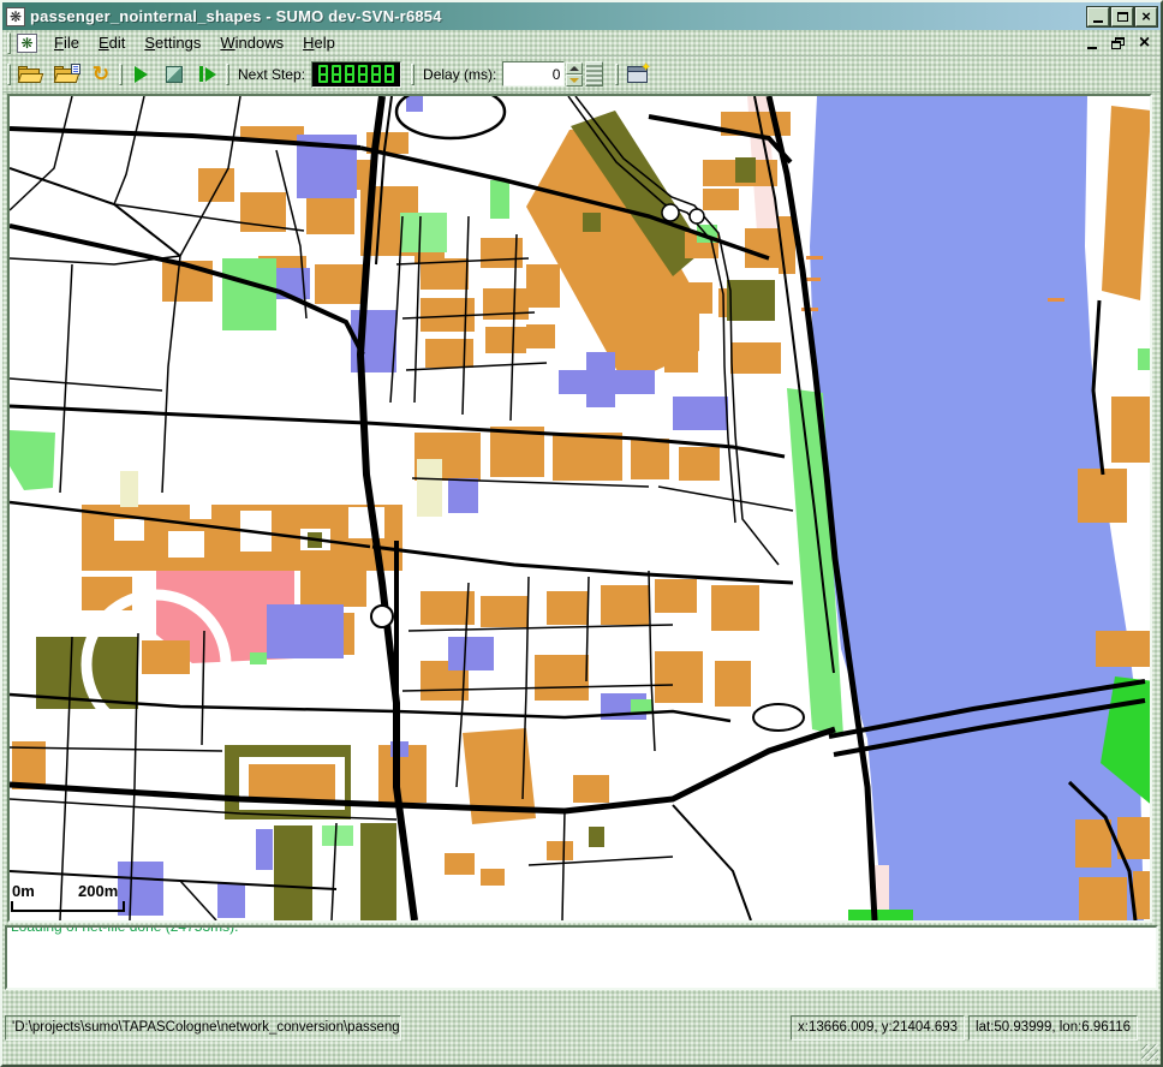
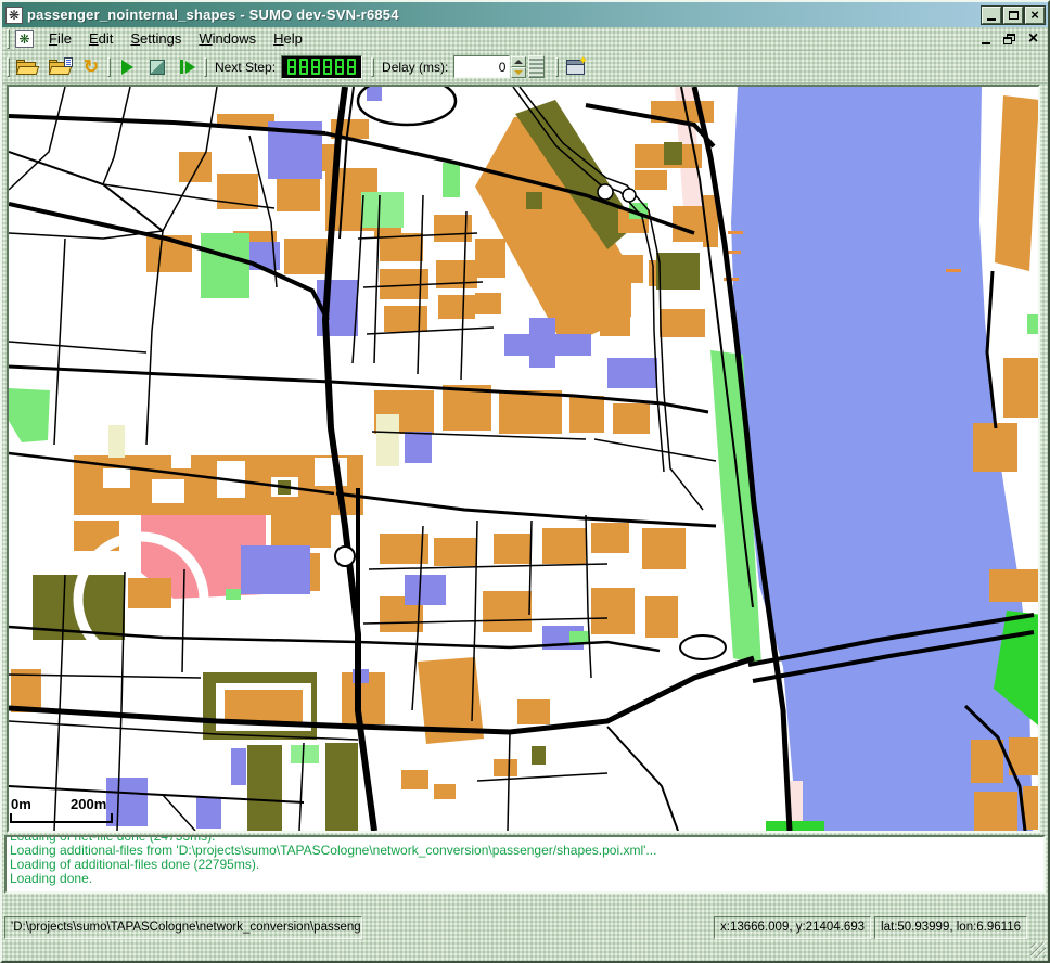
  ❋
  passenger_nointernal_shapes - SUMO dev-SVN-r6854
  ×
  ❋
  File
  Edit
  Settings
  Windows
  Help
  ×
  ↻
  Next Step:
  Delay (ms):
  0
  ✦
  0m
  200m
+ Loading additional-files from 'D:\projects\sumo\TAPASCologne\network_conversion\passenger/shapes.poi.xml'...
+ Loading of additional-files done (22795ms).
+ Loading done.
  x:13666.009, y:21404.693
  lat:50.93999, lon:6.96116
